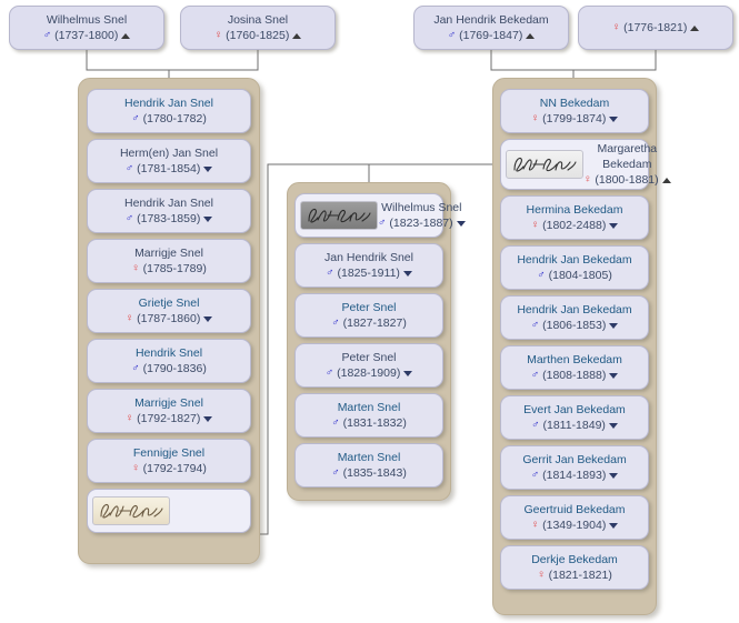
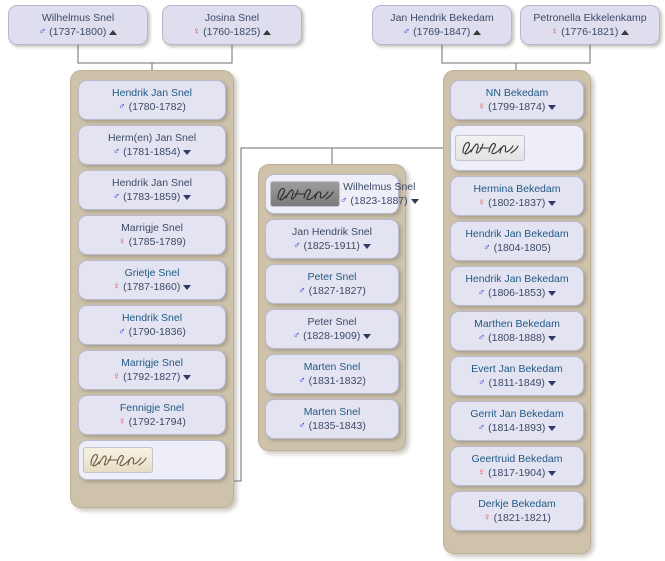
  Wilhelmus Snel
  ♂ (1737-1800)
  Josina Snel
  ♀ (1760-1825)
  Jan Hendrik Bekedam
  ♂ (1769-1847)
+ Petronella Ekkelenkamp
  ♀ (1776-1821)
  Hendrik Jan Snel
  ♂ (1780-1782)
  Herm(en) Jan Snel
  ♂ (1781-1854)
  Hendrik Jan Snel
  ♂ (1783-1859)
  Marrigje Snel
  ♀ (1785-1789)
  Grietje Snel
  ♀ (1787-1860)
  Hendrik Snel
  ♂ (1790-1836)
  Marrigje Snel
  ♀ (1792-1827)
  Fennigje Snel
  ♀ (1792-1794)
  Wilhelmus Snel
  ♂ (1823-1887)
  Jan Hendrik Snel
  ♂ (1825-1911)
  Peter Snel
  ♂ (1827-1827)
  Peter Snel
  ♂ (1828-1909)
  Marten Snel
  ♂ (1831-1832)
  Marten Snel
  ♂ (1835-1843)
  NN Bekedam
  ♀ (1799-1874)
- Margaretha
- Bekedam
- ♀ (1800-1881)
  Hermina Bekedam
- ♀ (1802-2488)
+ ♀ (1802-1837)
  Hendrik Jan Bekedam
  ♂ (1804-1805)
  Hendrik Jan Bekedam
  ♂ (1806-1853)
  Marthen Bekedam
  ♂ (1808-1888)
  Evert Jan Bekedam
  ♂ (1811-1849)
  Gerrit Jan Bekedam
  ♂ (1814-1893)
  Geertruid Bekedam
- ♀ (1349-1904)
+ ♀ (1817-1904)
  Derkje Bekedam
  ♀ (1821-1821)
